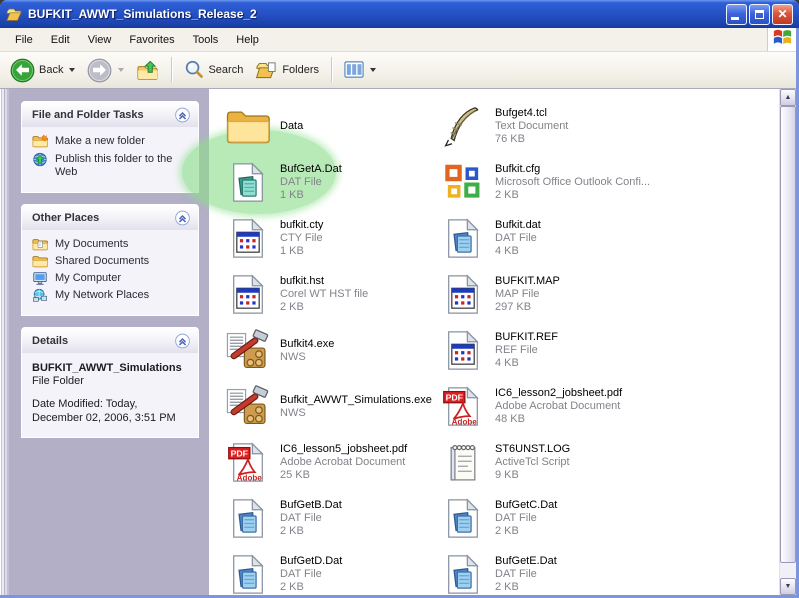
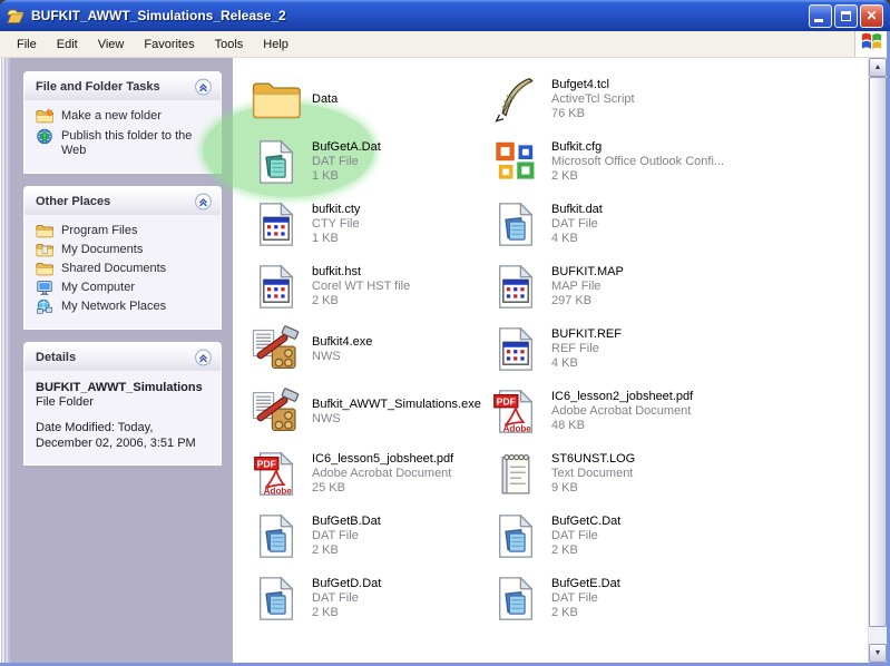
  BUFKIT_AWWT_Simulations_Release_2
  ✕
  File
  Edit
  View
  Favorites
  Tools
  Help
- Back
- Search
- Folders
  File and Folder Tasks
  Make a new folder
  Publish this folder to the Web
  Other Places
+ Program Files
  My Documents
  Shared Documents
  My Computer
  My Network Places
  Details
  BUFKIT_AWWT_Simulations
  File Folder
  Date Modified: Today,
  December 02, 2006, 3:51 PM
  Data
  BufGetA.Dat
  DAT File
  1 KB
  bufkit.cty
  CTY File
  1 KB
  bufkit.hst
  Corel WT HST file
  2 KB
  Bufkit4.exe
  NWS
  Bufkit_AWWT_Simulations.exe
  NWS
  PDF
  Adobe
  IC6_lesson5_jobsheet.pdf
  Adobe Acrobat Document
  25 KB
  BufGetB.Dat
  DAT File
  2 KB
  BufGetD.Dat
  DAT File
  2 KB
  Bufget4.tcl
- Text Document
+ ActiveTcl Script
  76 KB
  Bufkit.cfg
  Microsoft Office Outlook Confi...
  2 KB
  Bufkit.dat
  DAT File
  4 KB
  BUFKIT.MAP
  MAP File
  297 KB
  BUFKIT.REF
  REF File
  4 KB
  PDF
  Adobe
  IC6_lesson2_jobsheet.pdf
  Adobe Acrobat Document
  48 KB
  ST6UNST.LOG
- ActiveTcl Script
+ Text Document
  9 KB
  BufGetC.Dat
  DAT File
  2 KB
  BufGetE.Dat
  DAT File
  2 KB
